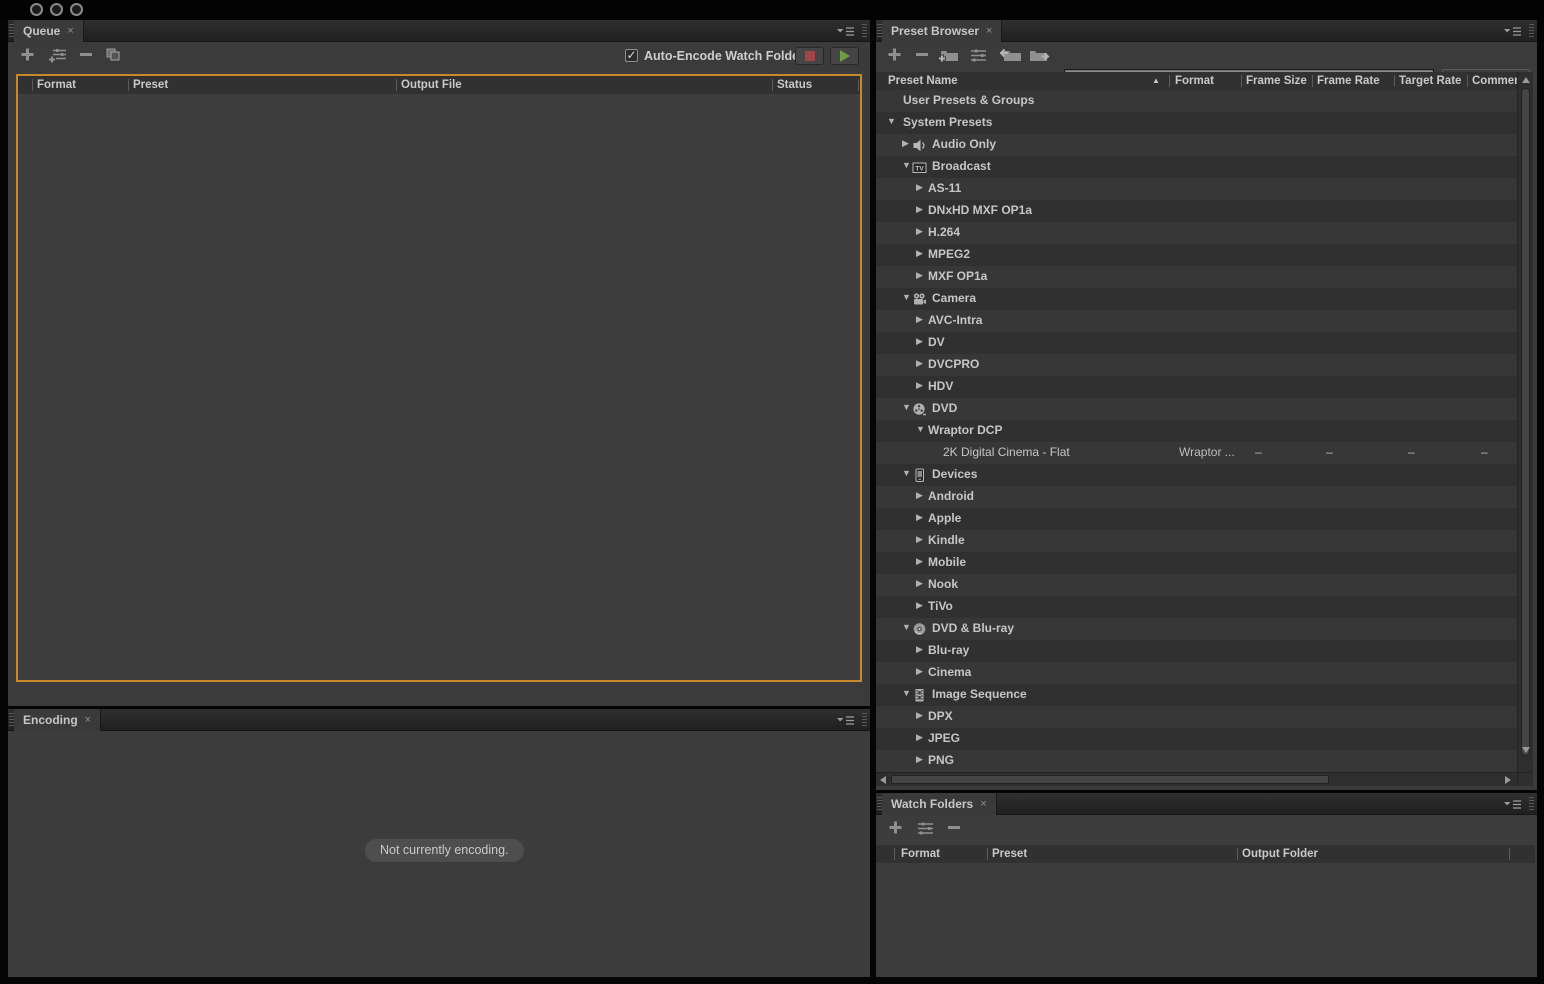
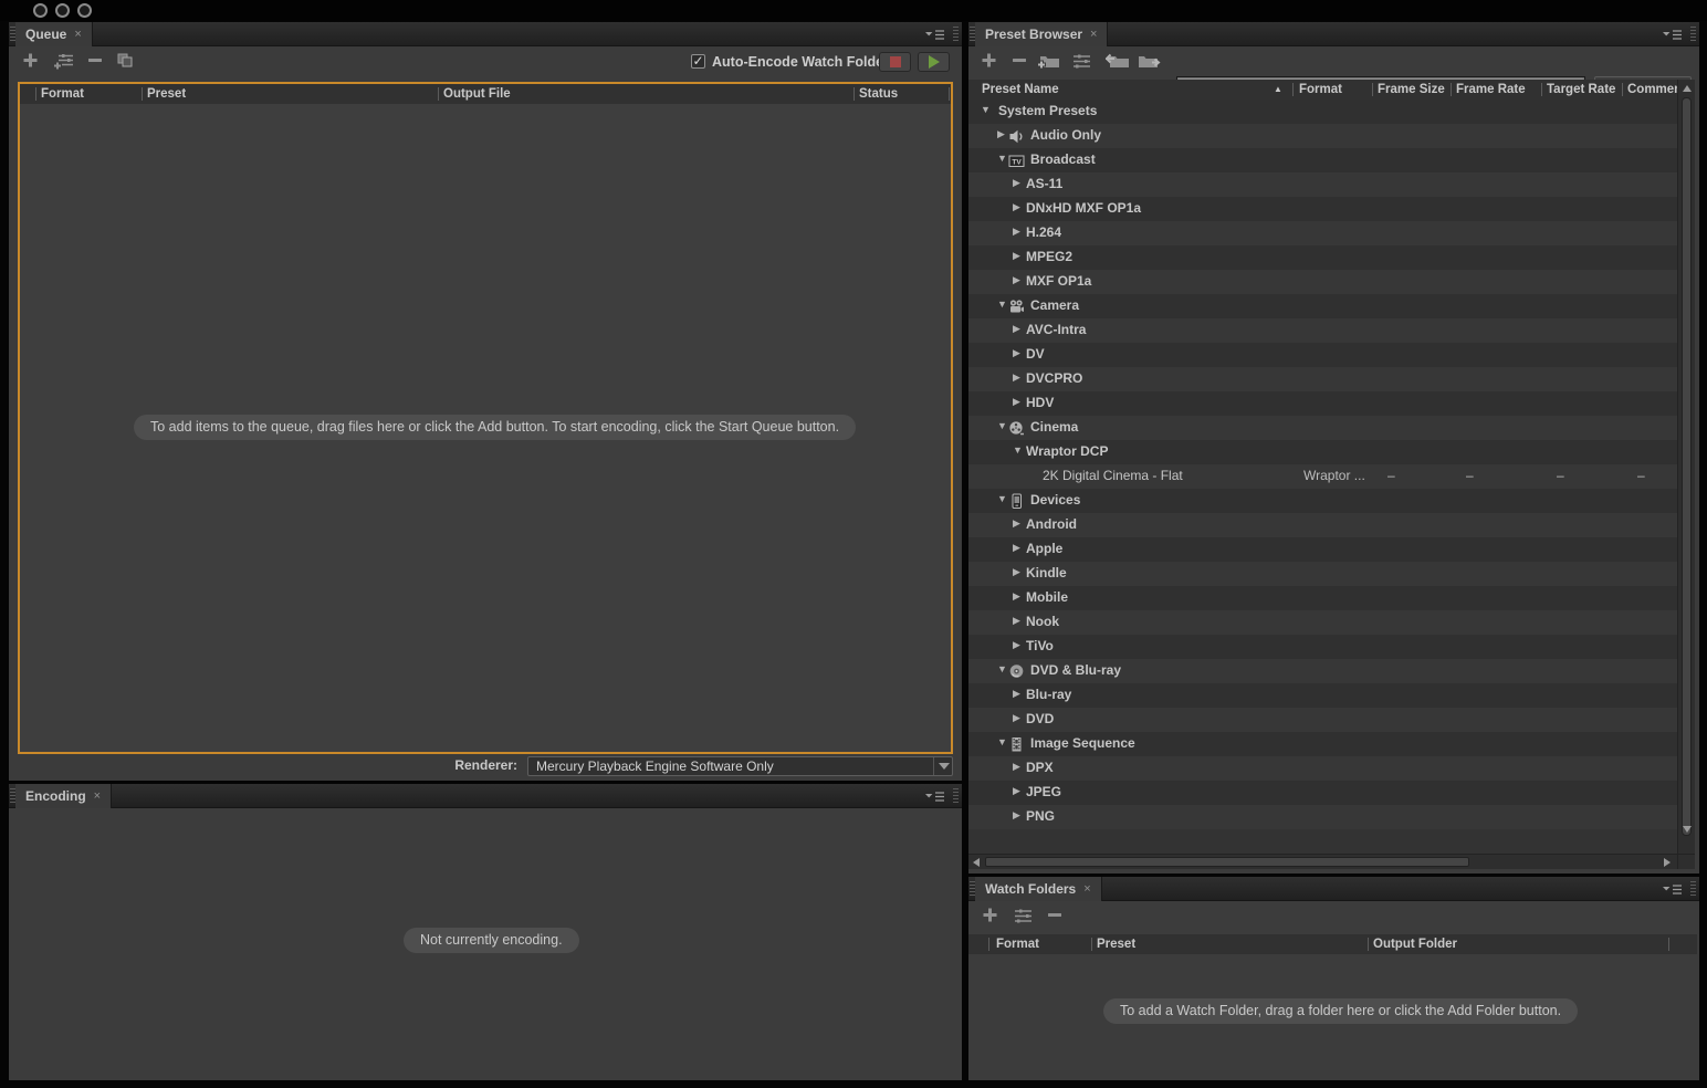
  Queue
  ×
  ✓
  Auto-Encode Watch Fold
  Format
  Preset
  Output File
  Status
+ To add items to the queue, drag files here or click the Add button. To start encoding, click the Start Queue button.
+ Renderer:
+ Mercury Playback Engine Software Only
  Encoding
  ×
  Not currently encoding.
  Preset Browser
  ×
  Preset Name
  Format
  Frame Size
  Frame Rate
  Target Rate
  Comme
  ▲
- User Presets & Groups
  ▼
  System Presets
  ▶
  Audio Only
  ▼
  Broadcast
  ▶
  AS-11
  ▶
  DNxHD MXF OP1a
  ▶
  H.264
  ▶
  MPEG2
  ▶
  MXF OP1a
  ▼
  Camera
  ▶
  AVC-Intra
  ▶
  DV
  ▶
  DVCPRO
  ▶
  HDV
  ▼
- DVD
+ Cinema
  ▼
  Wraptor DCP
  2K Digital Cinema - Flat
  Wraptor ...
  –
  –
  –
  –
  ▼
  Devices
  ▶
  Android
  ▶
  Apple
  ▶
  Kindle
  ▶
  Mobile
  ▶
  Nook
  ▶
  TiVo
  ▼
  DVD & Blu-ray
  ▶
  Blu-ray
  ▶
- Cinema
+ DVD
  ▼
  Image Sequence
  ▶
  DPX
  ▶
  JPEG
  ▶
  PNG
  Watch Folders
  ×
  Format
  Preset
  Output Folder
+ To add a Watch Folder, drag a folder here or click the Add Folder button.
